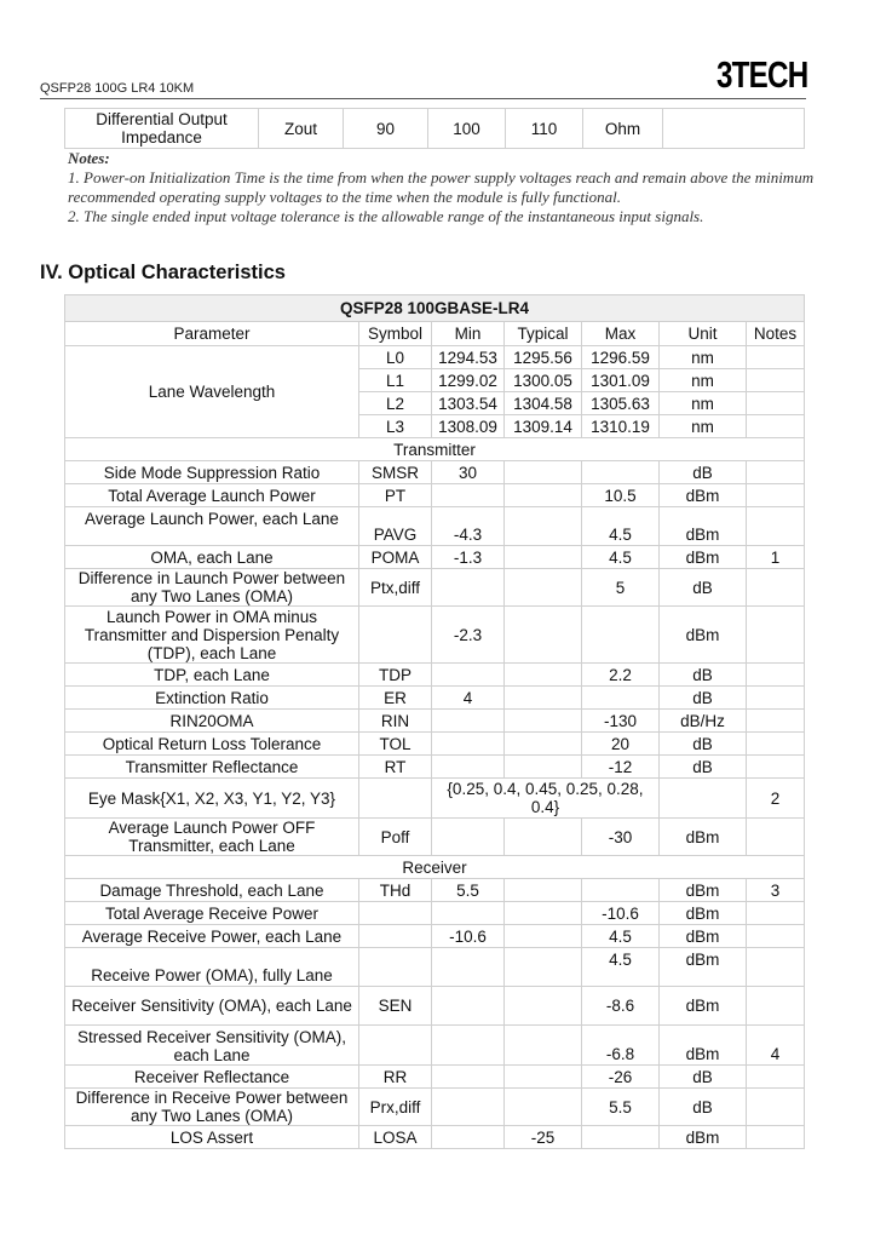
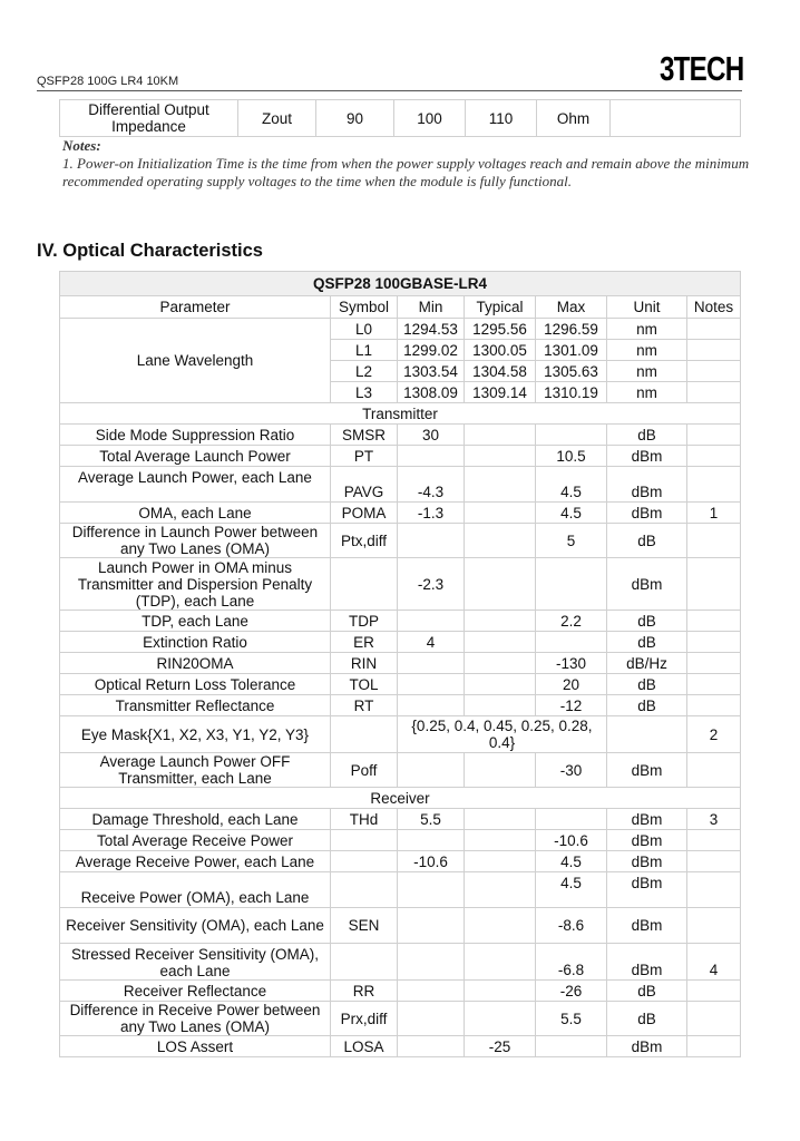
  QSFP28 100G LR4 10KM
  3TECH
  Differential Output Impedance	Zout	90	100	110	Ohm
  Notes:
  1. Power-on Initialization Time is the time from when the power supply voltages reach and remain above the minimum recommended operating supply voltages to the time when the module is fully functional.
- 2. The single ended input voltage tolerance is the allowable range of the instantaneous input signals.
  IV. Optical Characteristics
  QSFP28 100GBASE-LR4
  Parameter	Symbol	Min	Typical	Max	Unit	Notes
  Lane Wavelength	L0	1294.53	1295.56	1296.59	nm
  L1	1299.02	1300.05	1301.09	nm
  L2	1303.54	1304.58	1305.63	nm
  L3	1308.09	1309.14	1310.19	nm
  Transmitter
  Side Mode Suppression Ratio	SMSR	30			dB
  Total Average Launch Power	PT			10.5	dBm
  Average Launch Power, each Lane	PAVG	-4.3		4.5	dBm
  OMA, each Lane	POMA	-1.3		4.5	dBm	1
  Difference in Launch Power between any Two Lanes (OMA)	Ptx,diff			5	dB
  Launch Power in OMA minus Transmitter and Dispersion Penalty (TDP), each Lane		-2.3			dBm
  TDP, each Lane	TDP			2.2	dB
  Extinction Ratio	ER	4			dB
  RIN20OMA	RIN			-130	dB/Hz
  Optical Return Loss Tolerance	TOL			20	dB
  Transmitter Reflectance	RT			-12	dB
  Eye Mask{X1, X2, X3, Y1, Y2, Y3}		{0.25, 0.4, 0.45, 0.25, 0.28, 0.4}		2
  Average Launch Power OFF Transmitter, each Lane	Poff			-30	dBm
  Receiver
  Damage Threshold, each Lane	THd	5.5			dBm	3
  Total Average Receive Power				-10.6	dBm
  Average Receive Power, each Lane		-10.6		4.5	dBm
- Receive Power (OMA), fully Lane				4.5	dBm
+ Receive Power (OMA), each Lane				4.5	dBm
  Receiver Sensitivity (OMA), each Lane	SEN			-8.6	dBm
  Stressed Receiver Sensitivity (OMA), each Lane				-6.8	dBm	4
  Receiver Reflectance	RR			-26	dB
  Difference in Receive Power between any Two Lanes (OMA)	Prx,diff			5.5	dB
  LOS Assert	LOSA		-25		dBm
